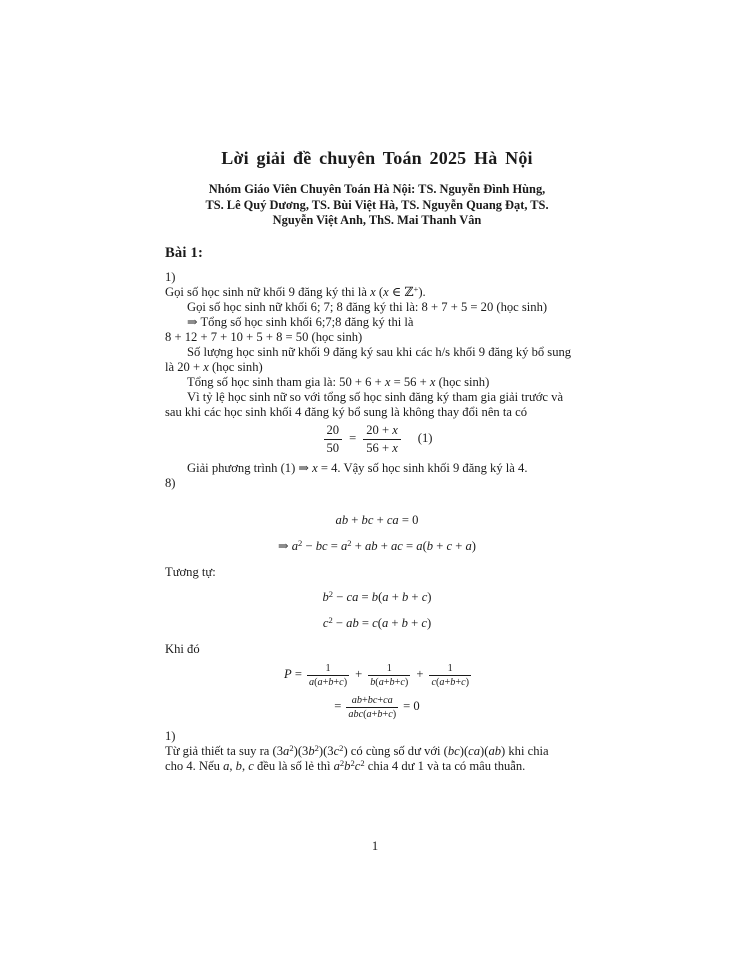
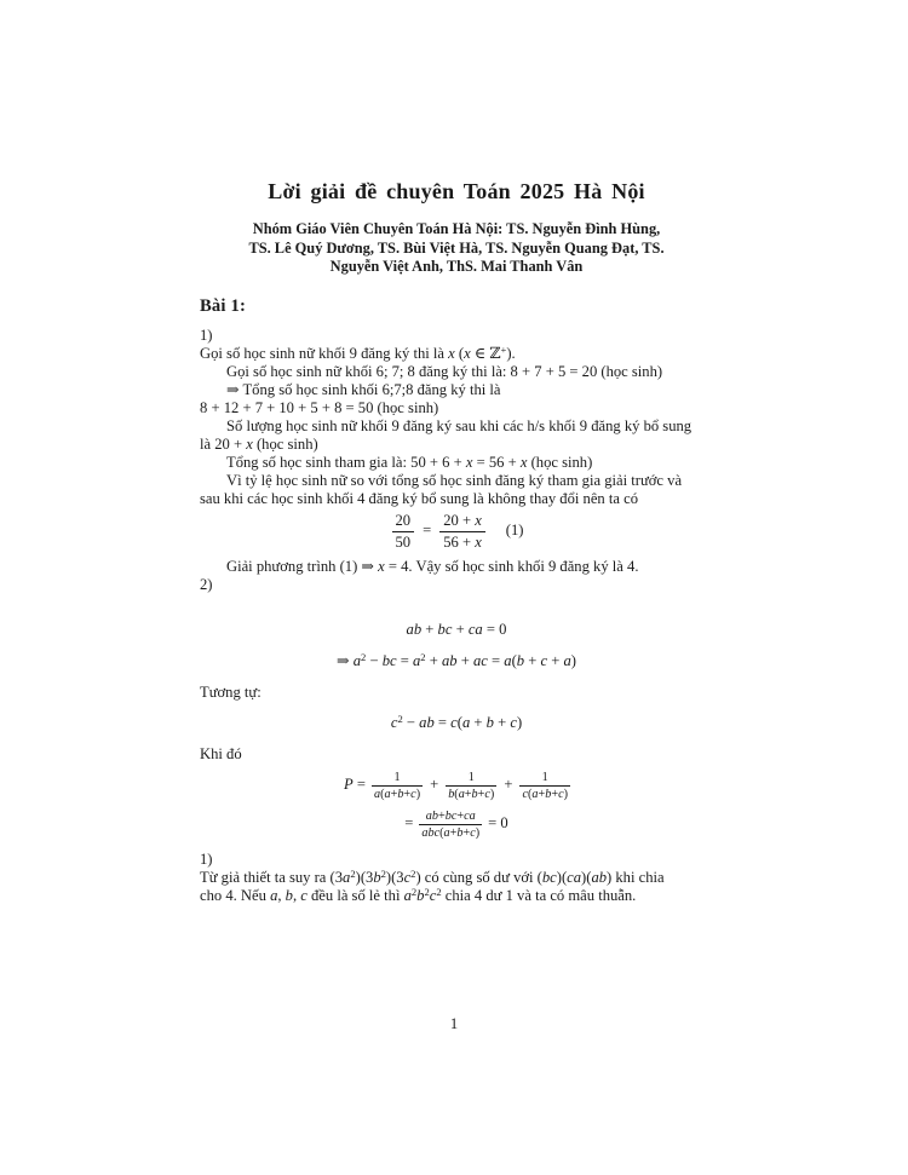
  Lời giải đề chuyên Toán 2025 Hà Nội
  Nhóm Giáo Viên Chuyên Toán Hà Nội: TS. Nguyễn Đình Hùng,
  TS. Lê Quý Dương, TS. Bùi Việt Hà, TS. Nguyễn Quang Đạt, TS.
  Nguyễn Việt Anh, ThS. Mai Thanh Vân
  Bài 1:
  1)
  Gọi số học sinh nữ khối 9 đăng ký thi là x (x ∈ ℤ+).
  Gọi số học sinh nữ khối 6; 7; 8 đăng ký thi là: 8 + 7 + 5 = 20 (học sinh)
  ⇒ Tổng số học sinh khối 6;7;8 đăng ký thi là
  8 + 12 + 7 + 10 + 5 + 8 = 50 (học sinh)
  Số lượng học sinh nữ khối 9 đăng ký sau khi các h/s khối 9 đăng ký bổ sung
  là 20 + x (học sinh)
  Tổng số học sinh tham gia là: 50 + 6 + x = 56 + x (học sinh)
  Vì tỷ lệ học sinh nữ so với tổng số học sinh đăng ký tham gia giải trước và
  sau khi các học sinh khối 4 đăng ký bổ sung là không thay đổi nên ta có
  20
  50
  =
  20 + x
  56 + x
  (1)
  Giải phương trình (1) ⇒ x = 4. Vậy số học sinh khối 9 đăng ký là 4.
- 8)
+ 2)
  ab + bc + ca = 0
  ⇒ a2 − bc = a2 + ab + ac = a(b + c + a)
  Tương tự:
- b2 − ca = b(a + b + c)
  c2 − ab = c(a + b + c)
  Khi đó
  P =
  1
  a(a+b+c)
  +
  1
  b(a+b+c)
  +
  1
  c(a+b+c)
  =
  ab+bc+ca
  abc(a+b+c)
  = 0
  1)
  Từ giả thiết ta suy ra (3a2)(3b2)(3c2) có cùng số dư với (bc)(ca)(ab) khi chia
  cho 4. Nếu a, b, c đều là số lẻ thì a2b2c2 chia 4 dư 1 và ta có mâu thuẫn.
  1
